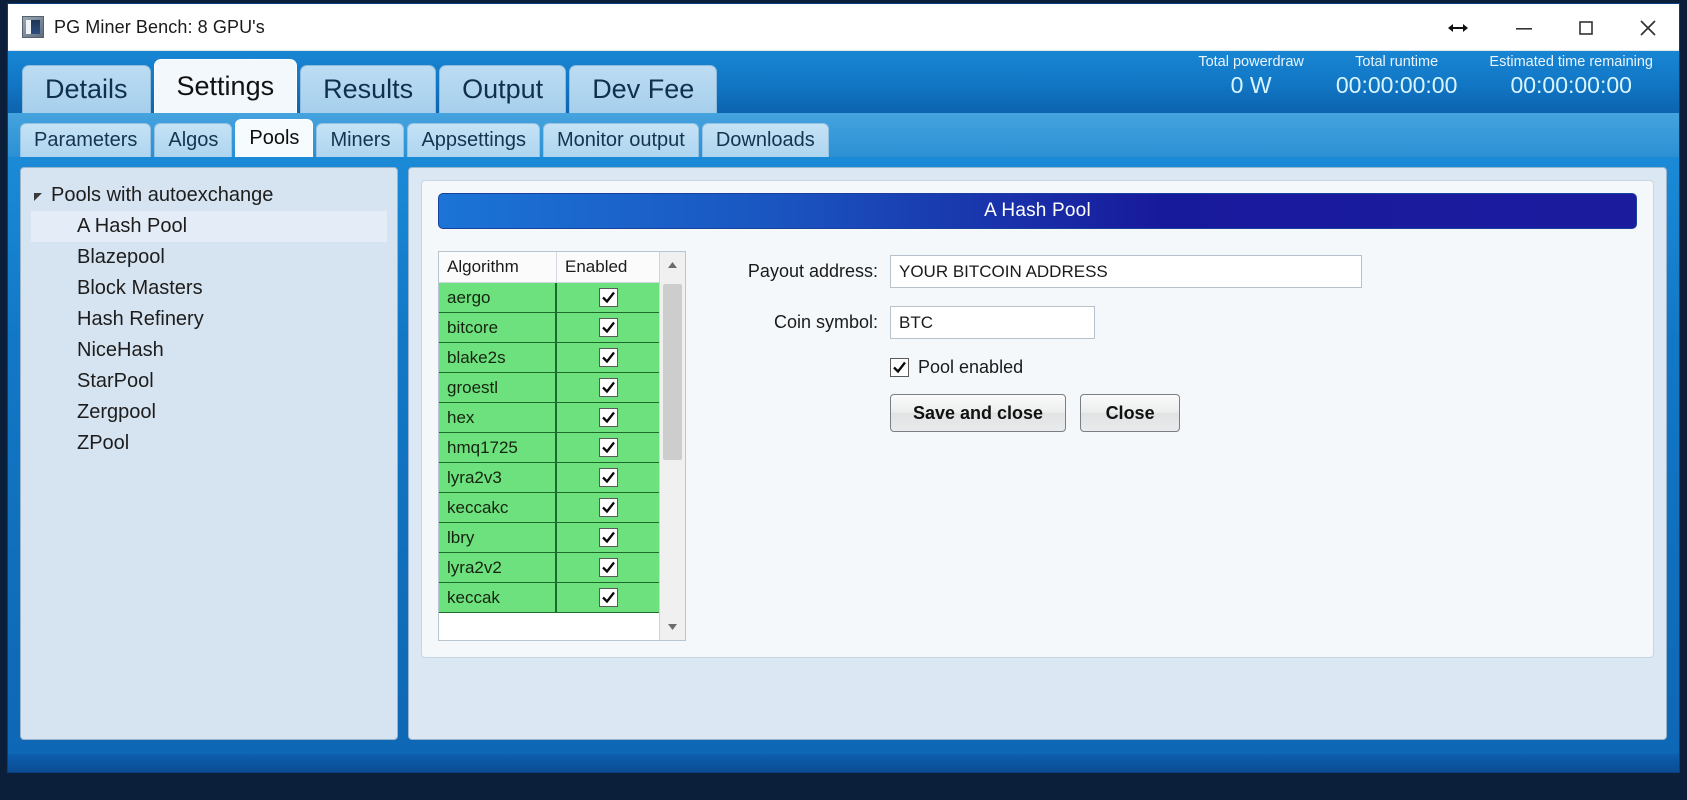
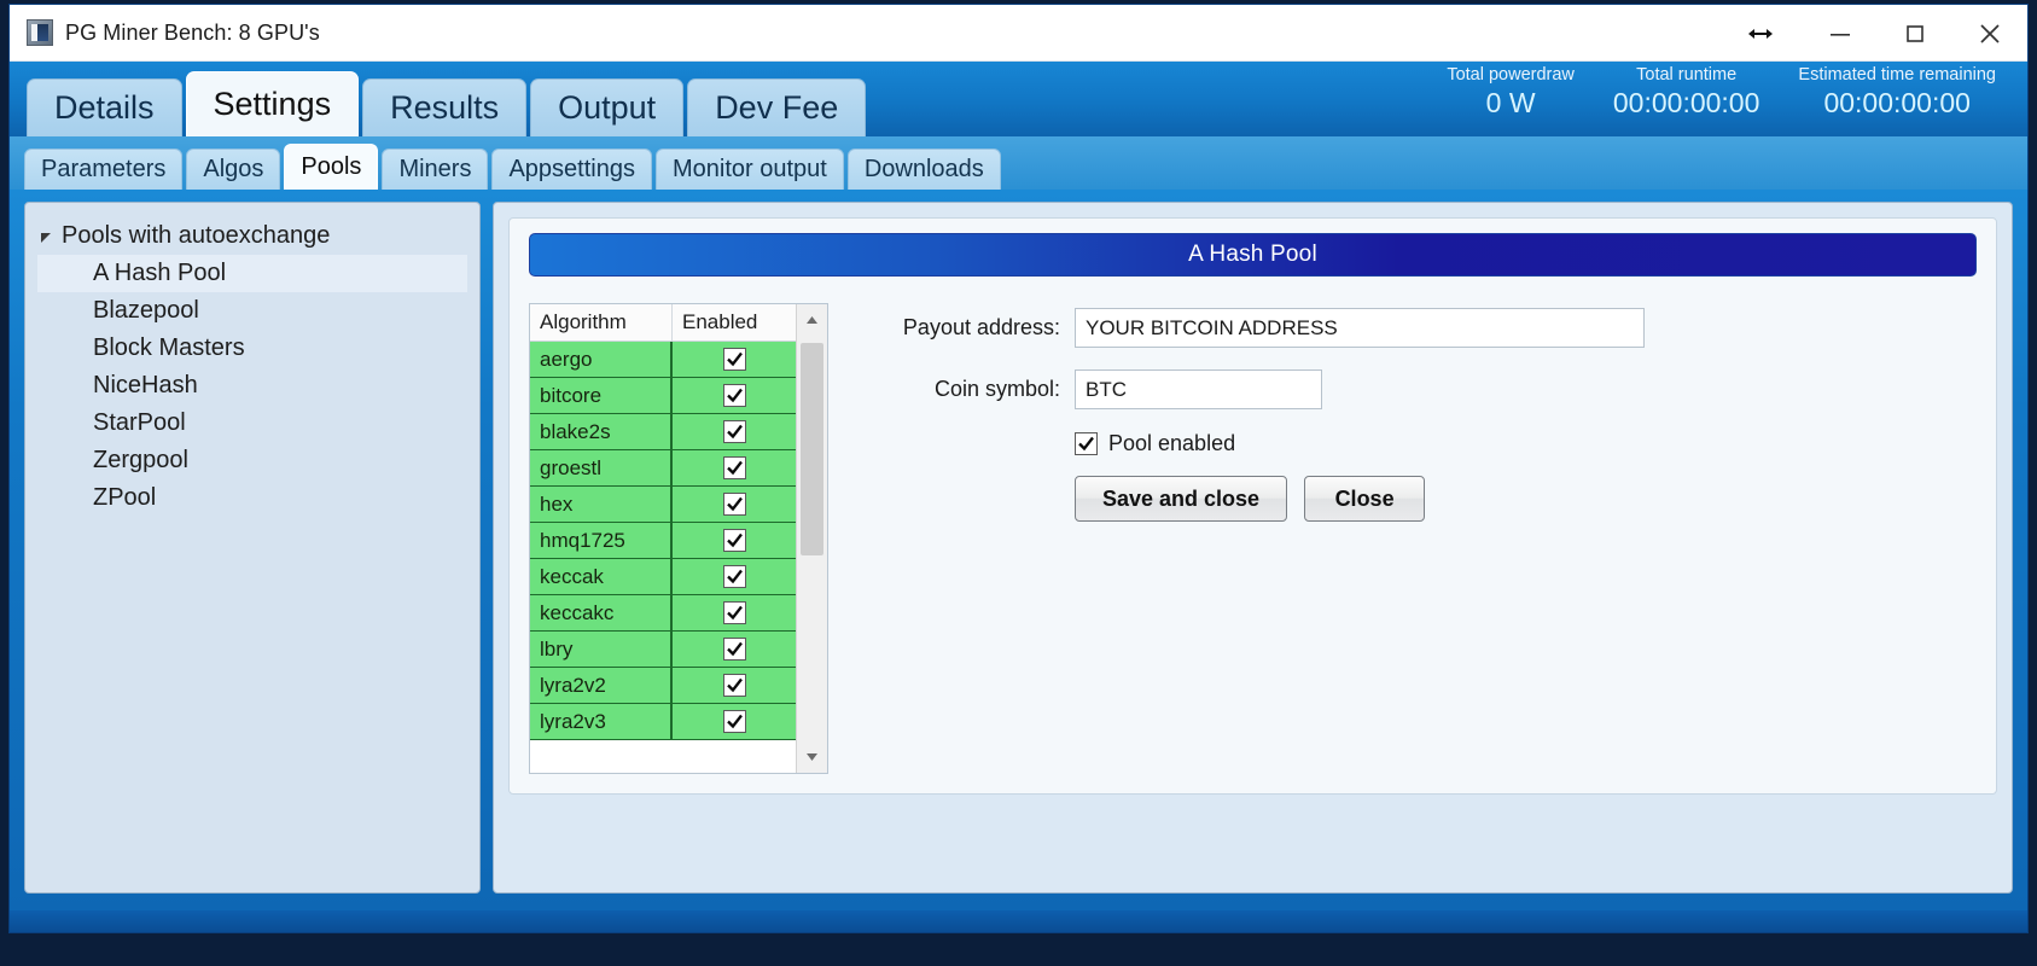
  PG Miner Bench: 8 GPU's
  Total powerdraw
  0 W
  Total runtime
  00:00:00:00
  Estimated time remaining
  00:00:00:00
  Details
  Settings
  Results
  Output
  Dev Fee
  Parameters
  Algos
  Pools
  Miners
  Appsettings
  Monitor output
  Downloads
  Pools with autoexchange
  A Hash Pool
  Blazepool
  Block Masters
- Hash Refinery
  NiceHash
  StarPool
  Zergpool
  ZPool
  A Hash Pool
  Algorithm
  Enabled
  aergo
  bitcore
  blake2s
  groestl
  hex
  hmq1725
- lyra2v3
+ keccak
  keccakc
  lbry
  lyra2v2
- keccak
+ lyra2v3
  Payout address:
  YOUR BITCOIN ADDRESS
  Coin symbol:
  BTC
  Pool enabled
  Save and close
  Close
